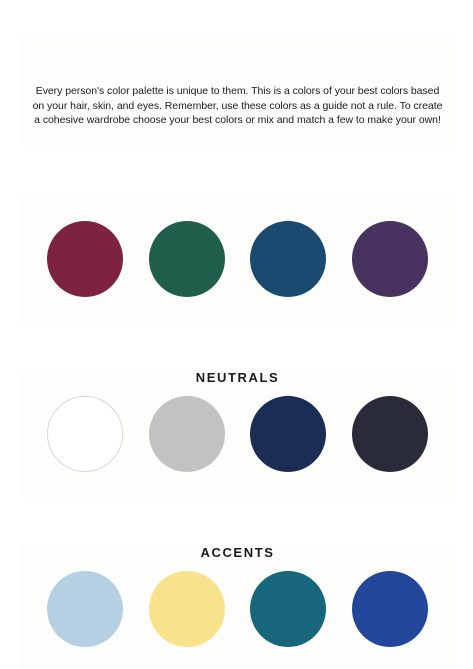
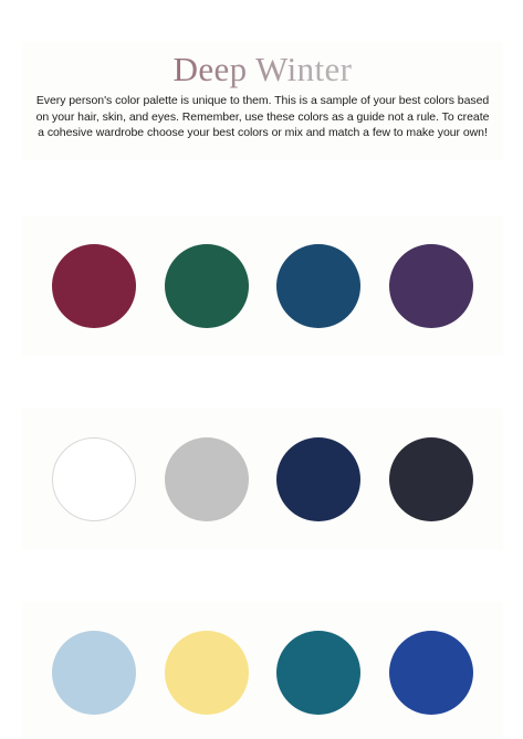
+ Deep Winter
- Every person's color palette is unique to them. This is a colors of your best colors based on your hair, skin, and eyes. Remember, use these colors as a guide not a rule. To create a cohesive wardrobe choose your best colors or mix and match a few to make your own!
+ Every person's color palette is unique to them. This is a sample of your best colors based on your hair, skin, and eyes. Remember, use these colors as a guide not a rule. To create a cohesive wardrobe choose your best colors or mix and match a few to make your own!
- NEUTRALS
- ACCENTS
